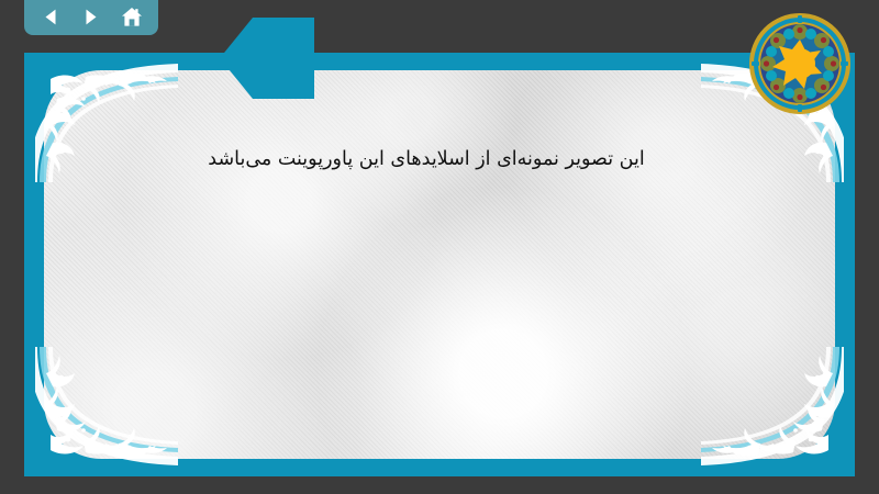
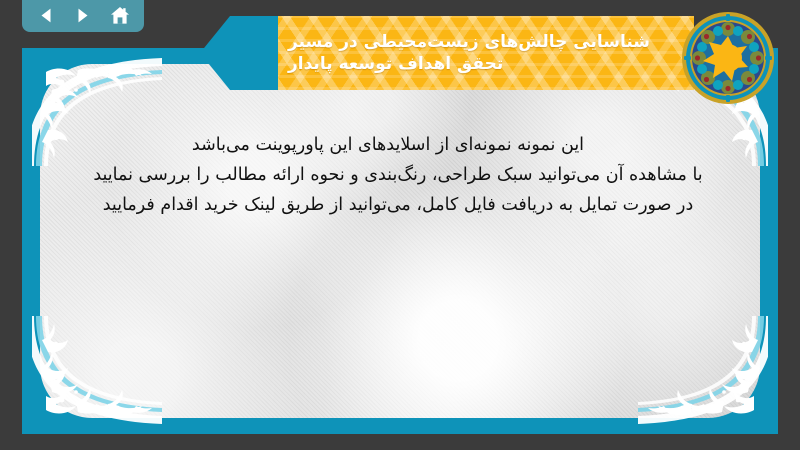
- این تصویر نمونه‌ای از اسلایدهای این پاورپوینت می‌باشد
+ این نمونه نمونه‌ای از اسلایدهای این پاورپوینت می‌باشد
+ با مشاهده آن میتوانید سبک طراحی، رنگ‌بندی و نحوه ارائه مطالب را بررسی نمایید
+ در صورت تمایل به دریافت فایل کامل، می‌توانید از طریق لینک خرید اقدام فرمایید
+ شناسایی چالشهای زیست‌محیطی در مسیر
+ تحقق اهداف توسعه پایدار
